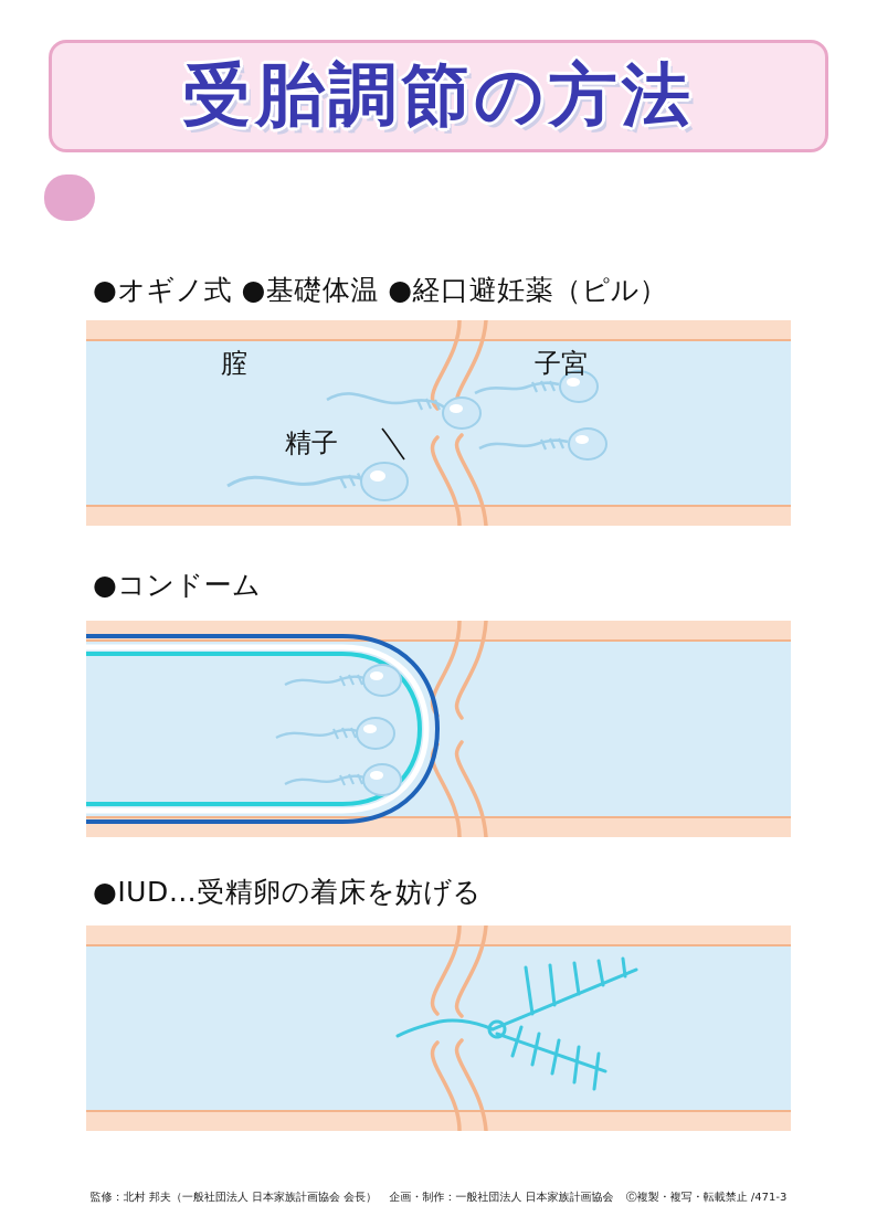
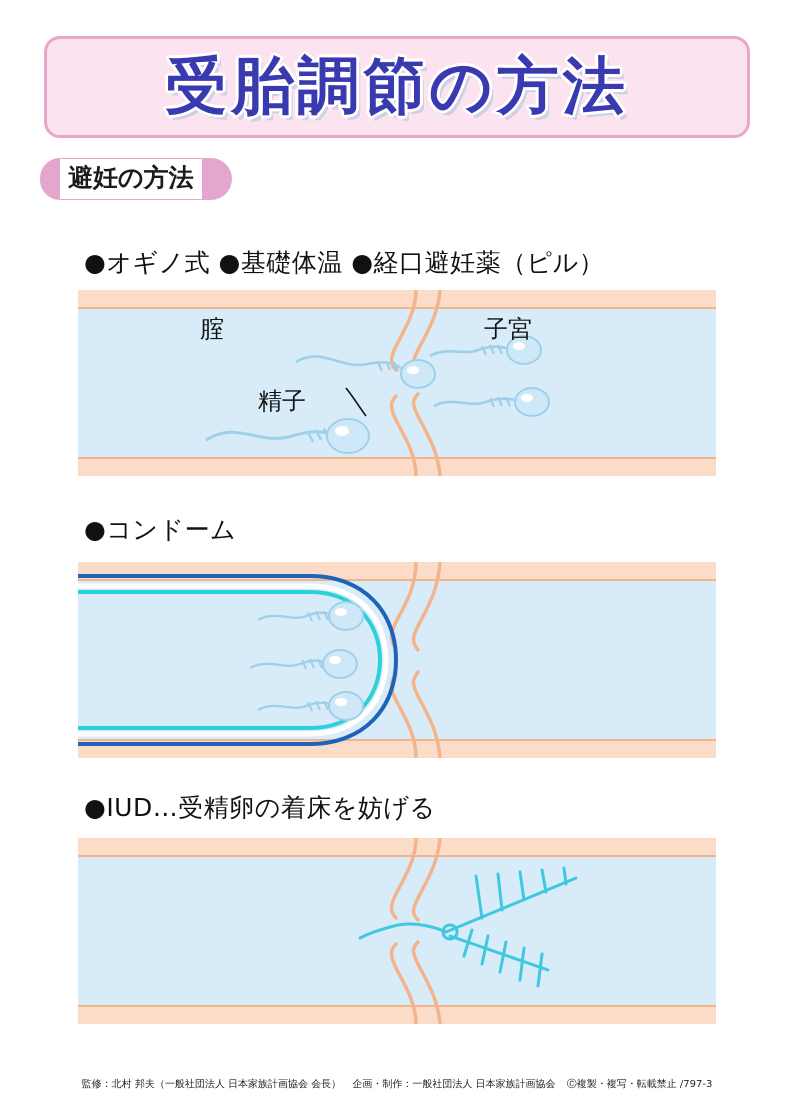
  受胎調節の方法
+ 避妊の方法
  ●オギノ式 ●基礎体温 ●経口避妊薬（ピル）
  腟
  子宮
  精子
  ●コンドーム
  ●IUD…受精卵の着床を妨げる
- 監修：北村 邦夫（一般社団法人 日本家族計画協会 会長） 企画・制作：一般社団法人 日本家族計画協会 Ⓒ複製・複写・転載禁止 /471-3
+ 監修：北村 邦夫（一般社団法人 日本家族計画協会 会長） 企画・制作：一般社団法人 日本家族計画協会 Ⓒ複製・複写・転載禁止 /797-3
